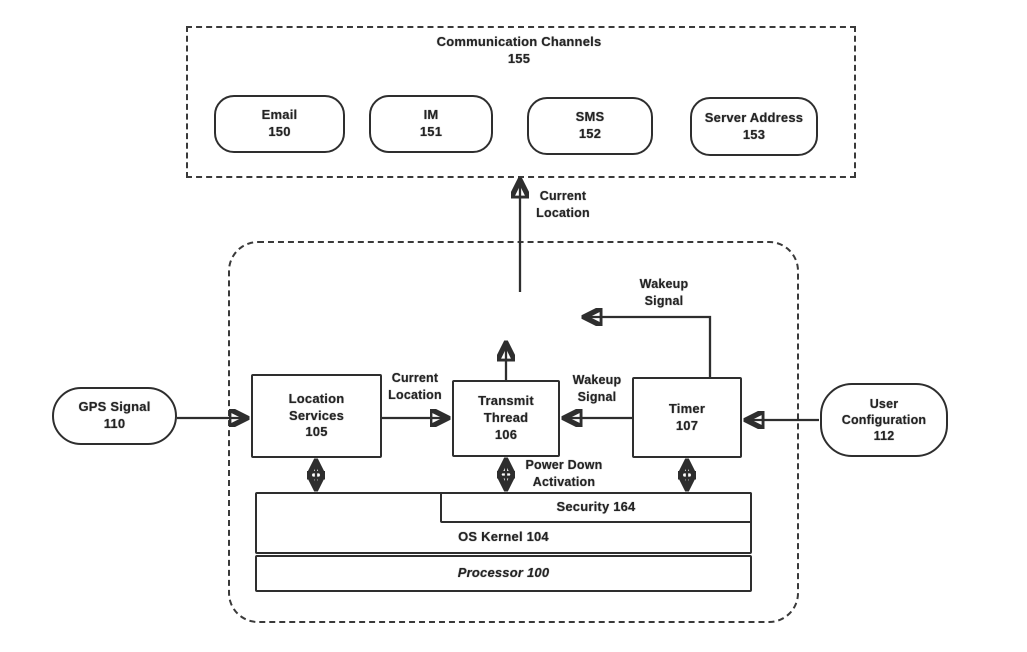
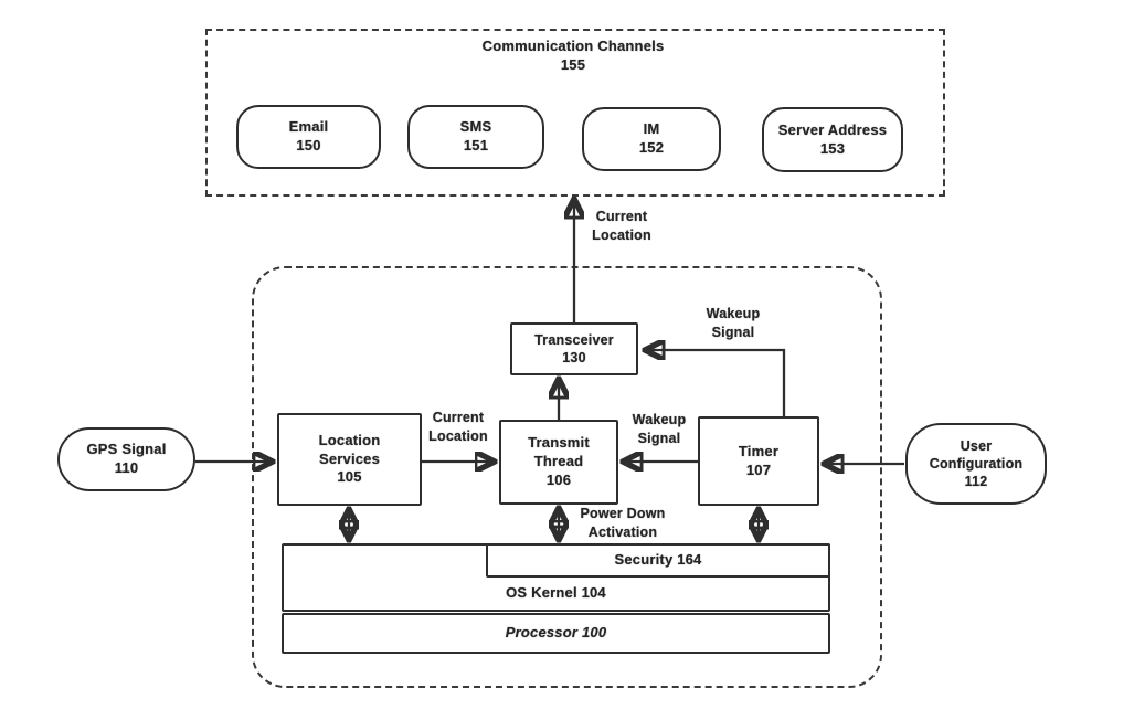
  Communication Channels
  155
  Email
  150
- IM
+ SMS
  151
- SMS
+ IM
  152
  Server Address
  153
+ Transceiver
+ 130
  Location
  Services
  105
  Transmit
  Thread
  106
  Timer
  107
  Security 164
  OS Kernel 104
  Processor 100
  GPS Signal
  110
  User
  Configuration
  112
  Current
  Location
  Wakeup
  Signal
  Current
  Location
  Wakeup
  Signal
  Power Down
  Activation
